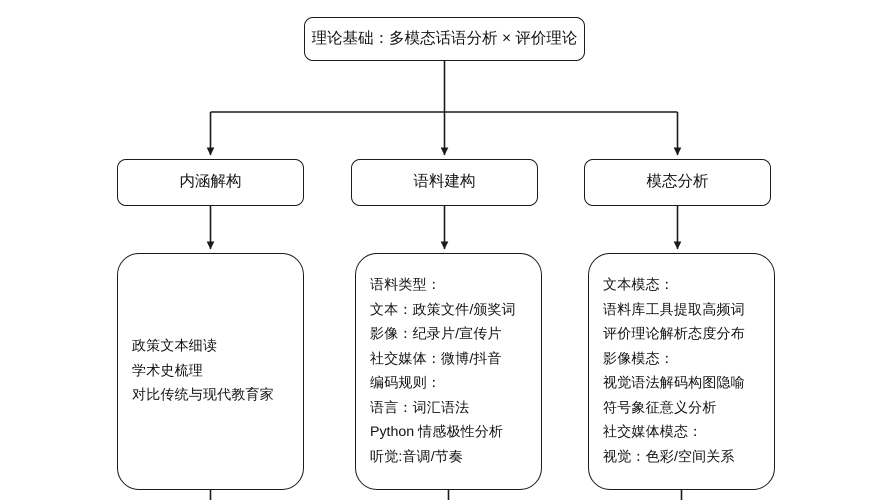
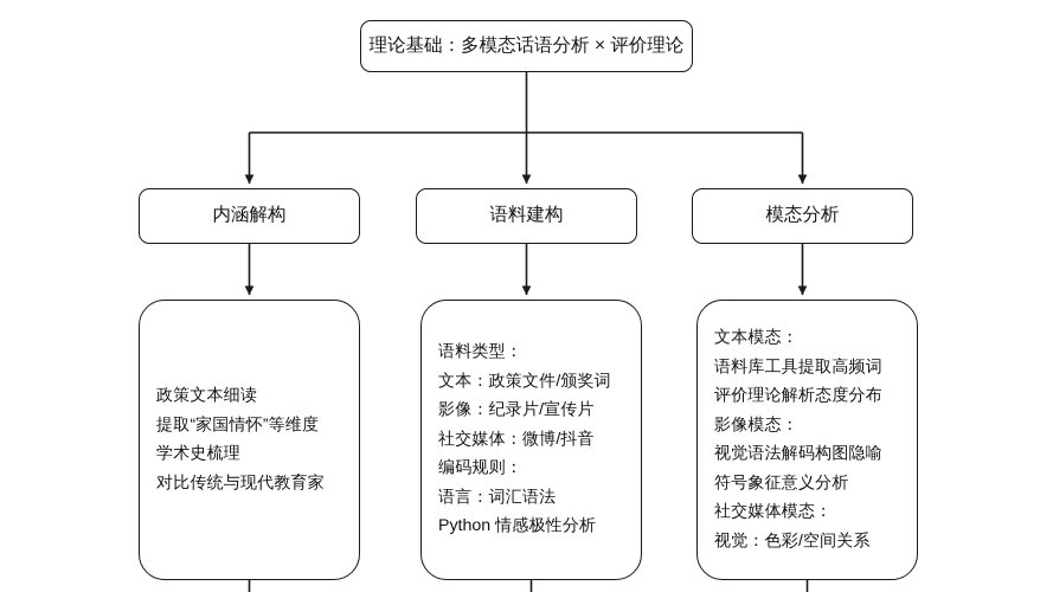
  理论基础：多模态话语分析 × 评价理论
  内涵解构
  语料建构
  模态分析
  政策文本细读
+ 提取“家国情怀”等维度
  学术史梳理
  对比传统与现代教育家
  语料类型：
  文本：政策文件/颁奖词
  影像：纪录片/宣传片
  社交媒体：微博/抖音
  编码规则：
  语言：词汇语法
  Python 情感极性分析
- 听觉:音调/节奏
  文本模态：
  语料库工具提取高频词
  评价理论解析态度分布
  影像模态：
  视觉语法解码构图隐喻
  符号象征意义分析
  社交媒体模态：
  视觉：色彩/空间关系
